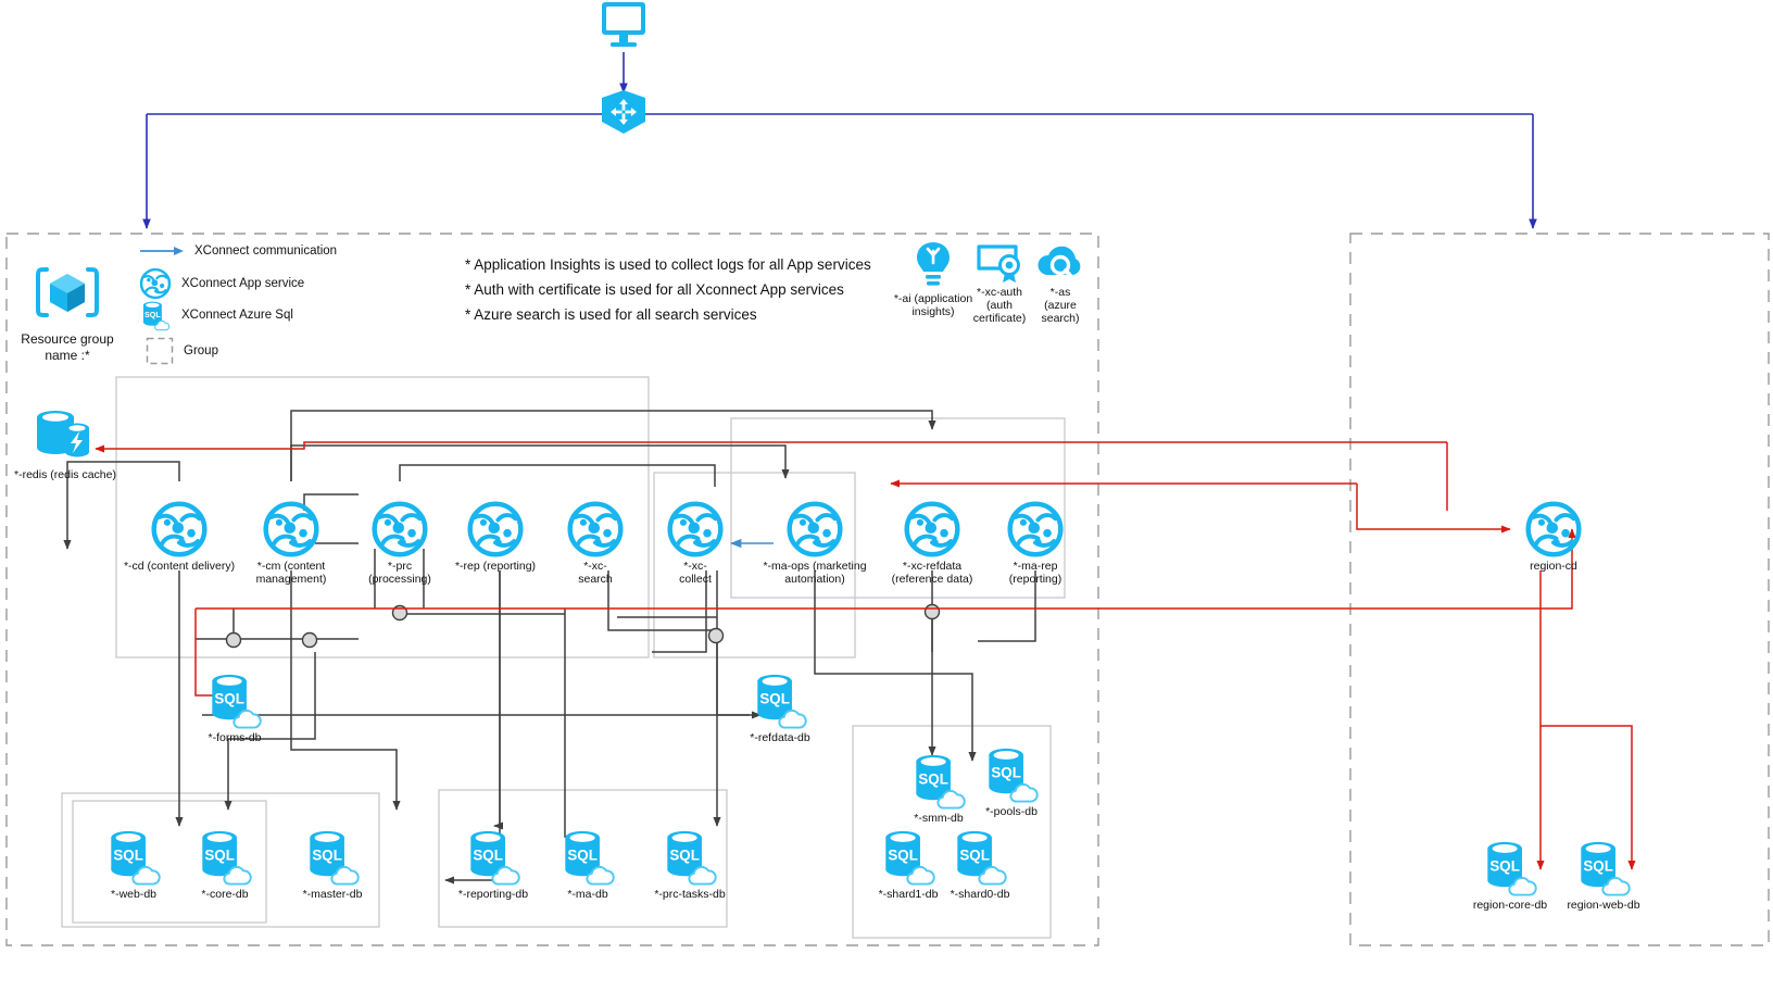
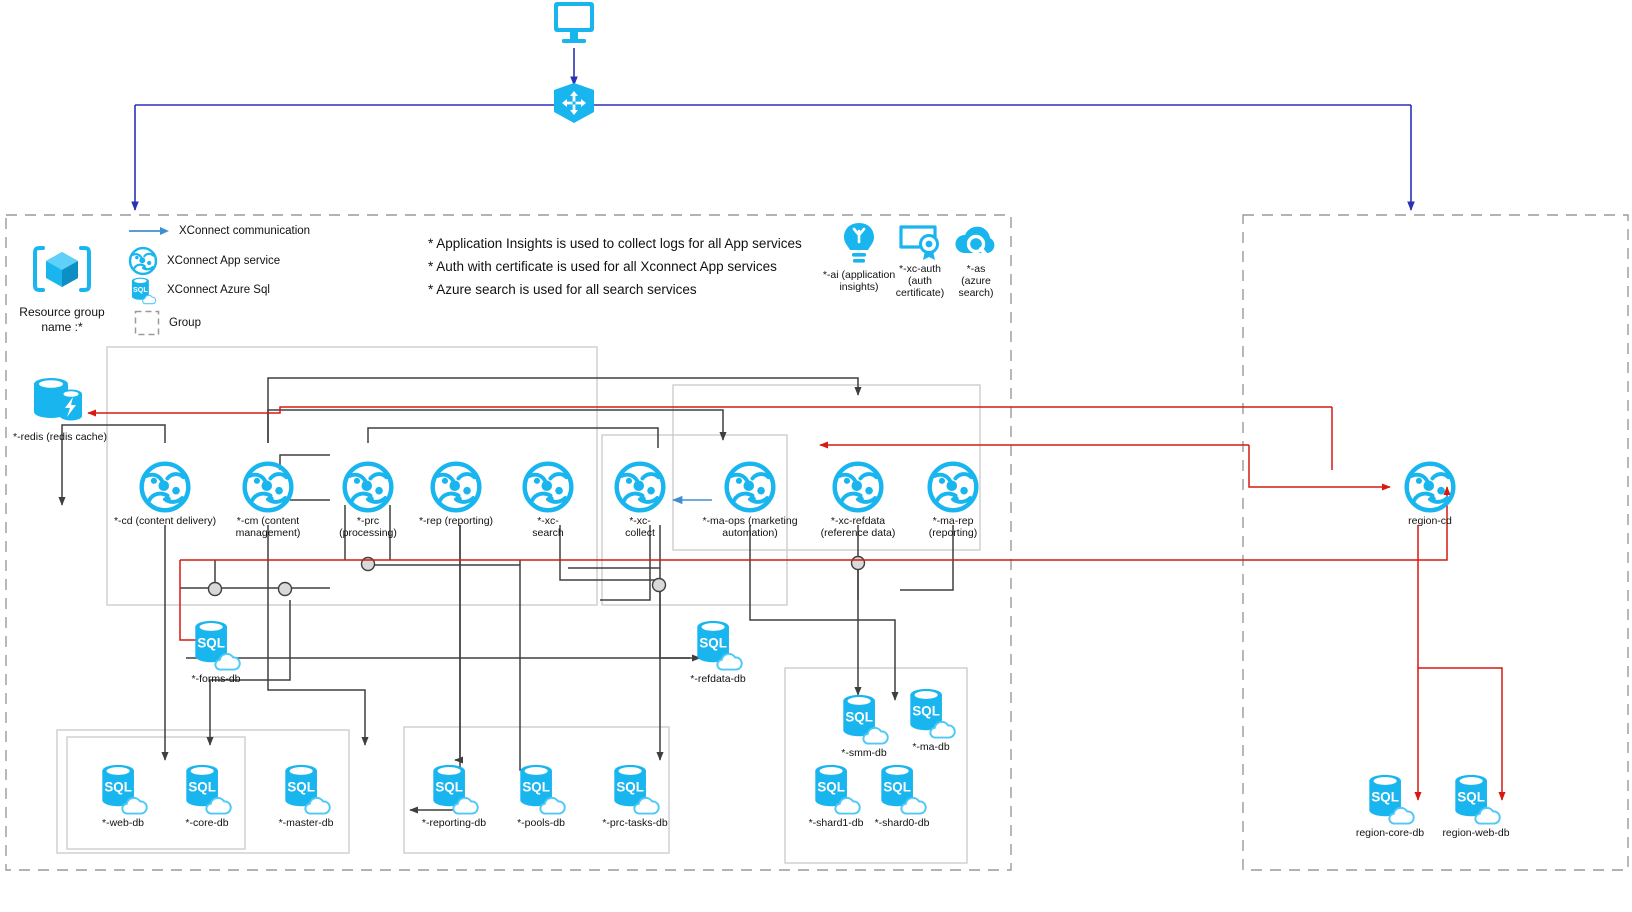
  Resource group
  name :*
  XConnect communication
  XConnect App service
  SQL
  XConnect Azure Sql
  Group
  * Application Insights is used to collect logs for all App services
  * Auth with certificate is used for all Xconnect App services
  * Azure search is used for all search services
  *-ai (application
  insights)
  *-xc-auth
  (auth
  certificate)
  *-as
  (azure
  search)
  *-redis (redis cache)
  *-cd (content delivery)
  *-cm (content
  management)
  *-prc
  (processing)
  *-rep (reporting)
  *-xc-
  search
  *-xc-
  collect
  *-ma-ops (marketing
  automation)
  *-xc-refdata
  (reference data)
  *-ma-rep
  (reporting)
  SQL
  *-forms-db
  SQL
  *-refdata-db
  SQL
  *-web-db
  SQL
  *-core-db
  SQL
  *-master-db
  SQL
  *-reporting-db
  SQL
- *-ma-db
+ *-pools-db
  SQL
  *-prc-tasks-db
  SQL
  *-smm-db
  SQL
- *-pools-db
+ *-ma-db
  SQL
  *-shard1-db
  SQL
  *-shard0-db
  region-cd
  SQL
  region-core-db
  SQL
  region-web-db
